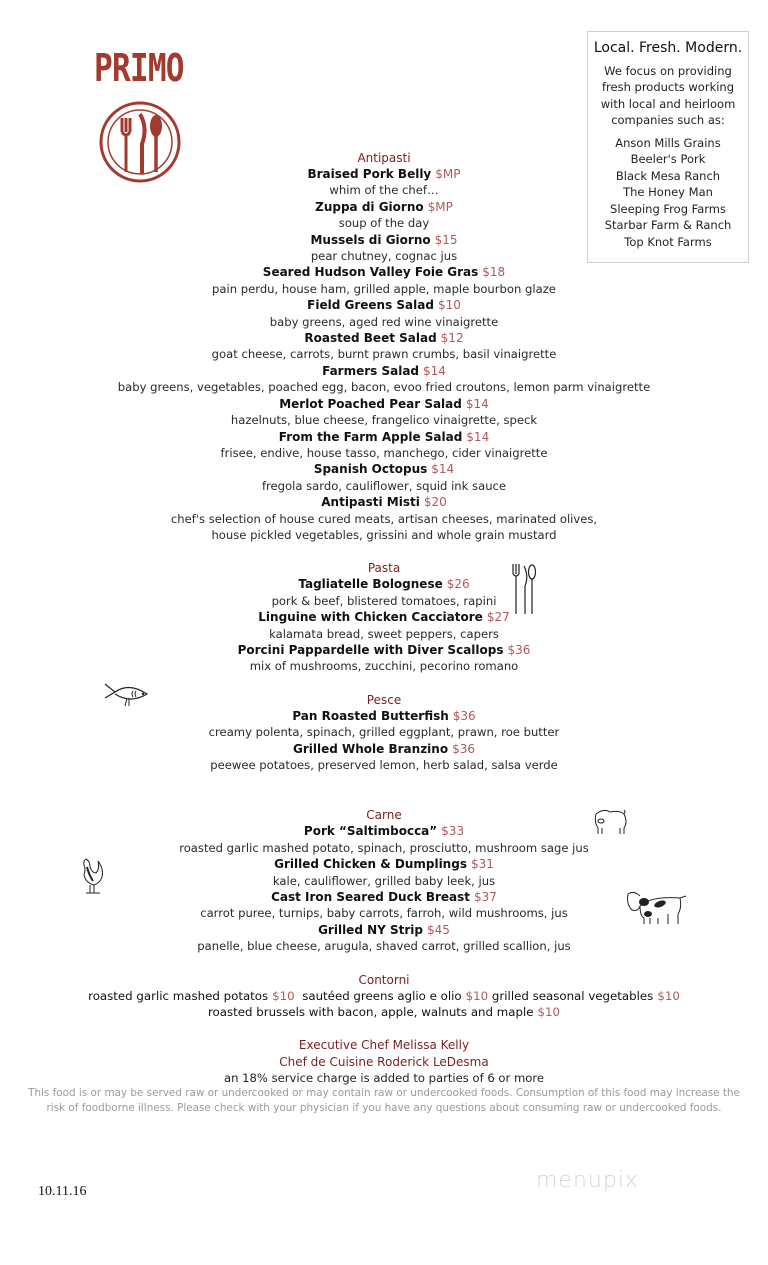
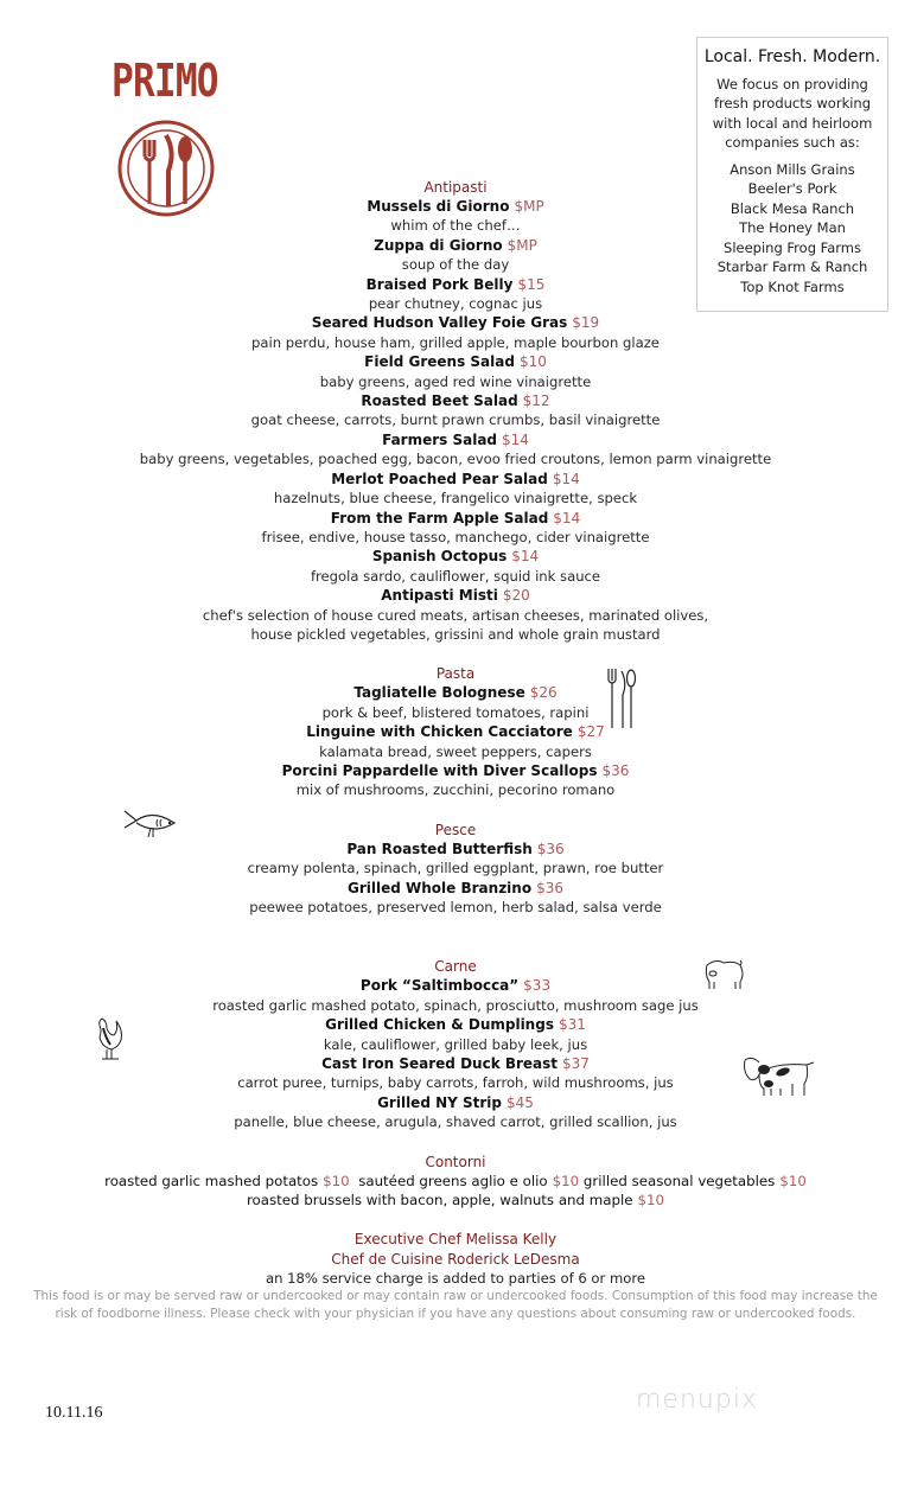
  PRIMO
  Local. Fresh. Modern.
  We focus on providing
  fresh products working
  with local and heirloom
  companies such as:
  Anson Mills Grains
  Beeler's Pork
  Black Mesa Ranch
  The Honey Man
  Sleeping Frog Farms
  Starbar Farm & Ranch
  Top Knot Farms
  Antipasti
- Braised Pork Belly $MP
+ Mussels di Giorno $MP
  whim of the chef…
  Zuppa di Giorno $MP
  soup of the day
- Mussels di Giorno $15
+ Braised Pork Belly $15
  pear chutney, cognac jus
- Seared Hudson Valley Foie Gras $18
+ Seared Hudson Valley Foie Gras $19
  pain perdu, house ham, grilled apple, maple bourbon glaze
  Field Greens Salad $10
  baby greens, aged red wine vinaigrette
  Roasted Beet Salad $12
  goat cheese, carrots, burnt prawn crumbs, basil vinaigrette
  Farmers Salad $14
  baby greens, vegetables, poached egg, bacon, evoo fried croutons, lemon parm vinaigrette
  Merlot Poached Pear Salad $14
  hazelnuts, blue cheese, frangelico vinaigrette, speck
  From the Farm Apple Salad $14
  frisee, endive, house tasso, manchego, cider vinaigrette
  Spanish Octopus $14
  fregola sardo, cauliflower, squid ink sauce
  Antipasti Misti $20
  chef's selection of house cured meats, artisan cheeses, marinated olives,
  house pickled vegetables, grissini and whole grain mustard
  Pasta
  Tagliatelle Bolognese $26
  pork & beef, blistered tomatoes, rapini
  Linguine with Chicken Cacciatore $27
  kalamata bread, sweet peppers, capers
  Porcini Pappardelle with Diver Scallops $36
  mix of mushrooms, zucchini, pecorino romano
  Pesce
  Pan Roasted Butterfish $36
  creamy polenta, spinach, grilled eggplant, prawn, roe butter
  Grilled Whole Branzino $36
  peewee potatoes, preserved lemon, herb salad, salsa verde
  Carne
  Pork “Saltimbocca” $33
  roasted garlic mashed potato, spinach, prosciutto, mushroom sage jus
  Grilled Chicken & Dumplings $31
  kale, cauliflower, grilled baby leek, jus
  Cast Iron Seared Duck Breast $37
  carrot puree, turnips, baby carrots, farroh, wild mushrooms, jus
  Grilled NY Strip $45
  panelle, blue cheese, arugula, shaved carrot, grilled scallion, jus
  Contorni
  roasted garlic mashed potatos $10 sautéed greens aglio e olio $10 grilled seasonal vegetables $10
  roasted brussels with bacon, apple, walnuts and maple $10
  Executive Chef Melissa Kelly
  Chef de Cuisine Roderick LeDesma
  an 18% service charge is added to parties of 6 or more
  This food is or may be served raw or undercooked or may contain raw or undercooked foods. Consumption of this food may increase the risk of foodborne illness. Please check with your physician if you have any questions about consuming raw or undercooked foods.
  10.11.16
  menupix
